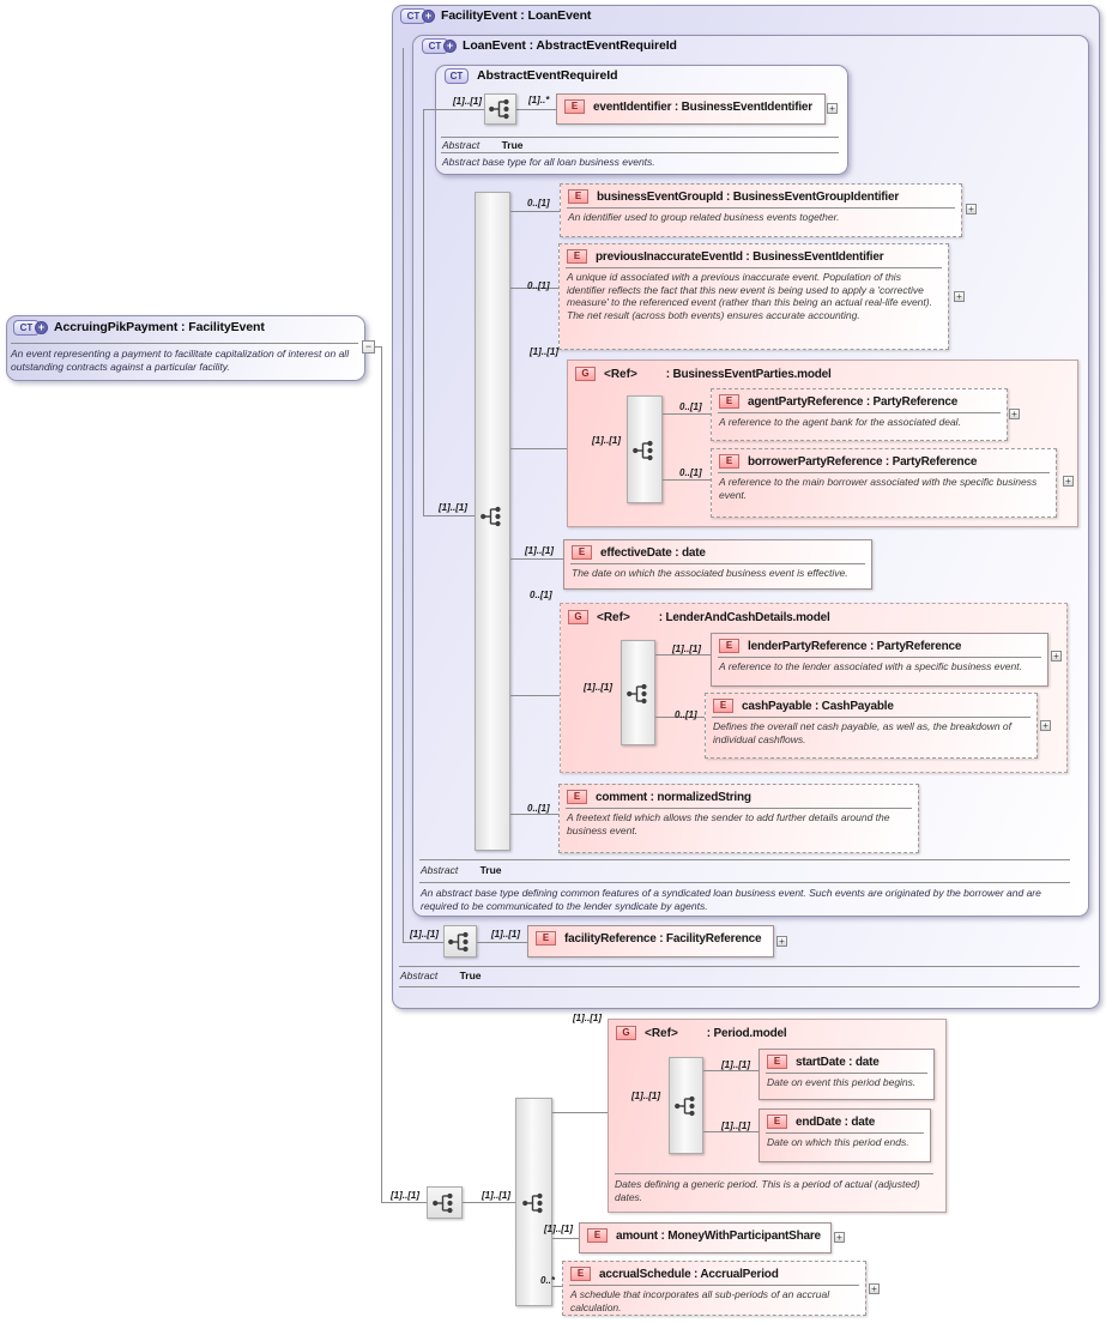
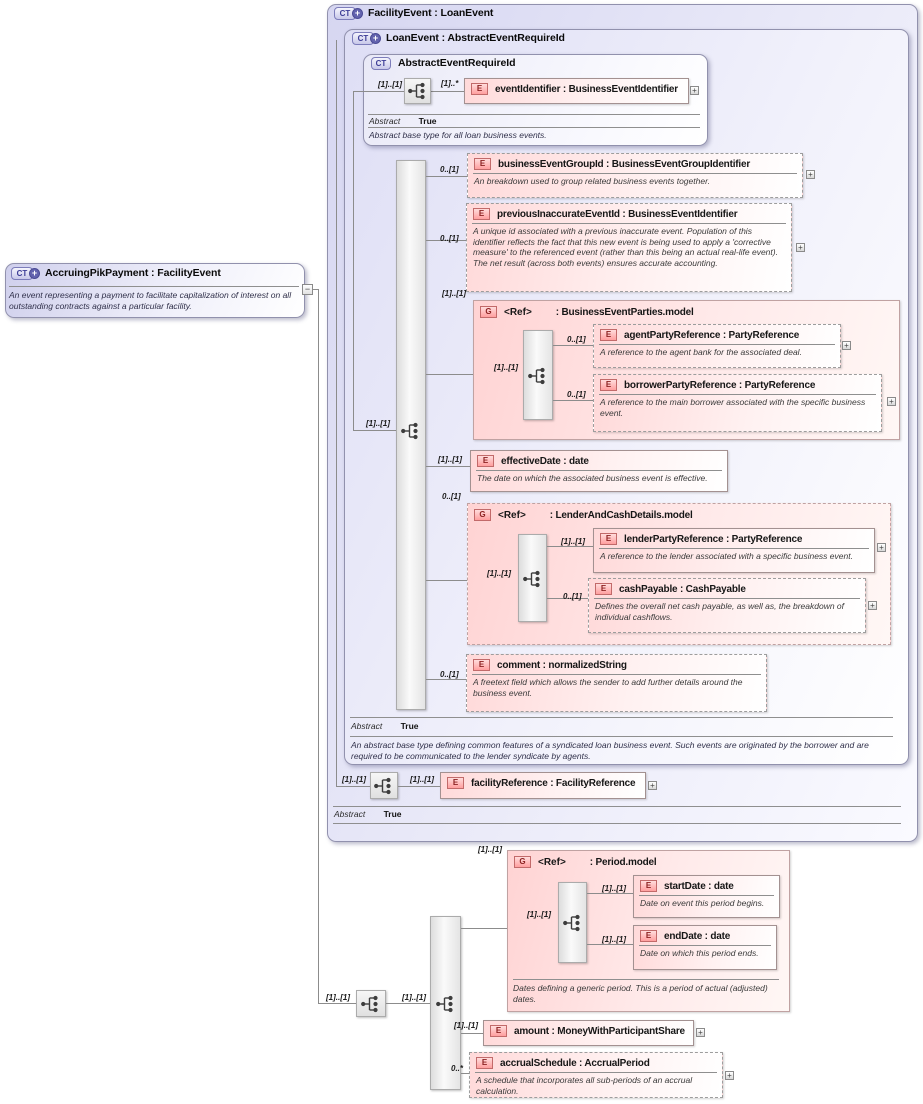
  CT
  +
  FacilityEvent : LoanEvent
  CT
  +
  LoanEvent : AbstractEventRequireId
  CT
  AbstractEventRequireId
  Abstract True
  Abstract base type for all loan business events.
  [1]..[1]
  [1]..*
  E
  eventIdentifier : BusinessEventIdentifier
  +
  [1]..[1]
  0..[1]
  E
  businessEventGroupId : BusinessEventGroupIdentifier
- An identifier used to group related business events together.
+ An breakdown used to group related business events together.
  +
  0..[1]
  E
  previousInaccurateEventId : BusinessEventIdentifier
  A unique id associated with a previous inaccurate event. Population of this identifier reflects the fact that this new event is being used to apply a 'corrective measure' to the referenced event (rather than this being an actual real-life event). The net result (across both events) ensures accurate accounting.
  +
  [1]..[1]
  G
  <Ref>
  : BusinessEventParties.model
  [1]..[1]
  0..[1]
  E
  agentPartyReference : PartyReference
  A reference to the agent bank for the associated deal.
  +
  0..[1]
  E
  borrowerPartyReference : PartyReference
  A reference to the main borrower associated with the specific business event.
  +
  [1]..[1]
  E
  effectiveDate : date
  The date on which the associated business event is effective.
  0..[1]
  G
  <Ref>
  : LenderAndCashDetails.model
  [1]..[1]
  [1]..[1]
  E
  lenderPartyReference : PartyReference
  A reference to the lender associated with a specific business event.
  +
  0..[1]
  E
  cashPayable : CashPayable
  Defines the overall net cash payable, as well as, the breakdown of individual cashflows.
  +
  0..[1]
  E
  comment : normalizedString
  A freetext field which allows the sender to add further details around the business event.
  Abstract True
  An abstract base type defining common features of a syndicated loan business event. Such events are originated by the borrower and are required to be communicated to the lender syndicate by agents.
  [1]..[1]
  [1]..[1]
  E
  facilityReference : FacilityReference
  +
  Abstract True
  CT
  +
  AccruingPikPayment : FacilityEvent
  An event representing a payment to facilitate capitalization of interest on all outstanding contracts against a particular facility.
  −
  [1]..[1]
  [1]..[1]
  [1]..[1]
  G
  <Ref>
  : Period.model
  [1]..[1]
  [1]..[1]
  E
  startDate : date
  Date on event this period begins.
  [1]..[1]
  E
  endDate : date
  Date on which this period ends.
  Dates defining a generic period. This is a period of actual (adjusted) dates.
  [1]..[1]
  E
  amount : MoneyWithParticipantShare
  +
  0..*
  E
  accrualSchedule : AccrualPeriod
  A schedule that incorporates all sub-periods of an accrual calculation.
  +
